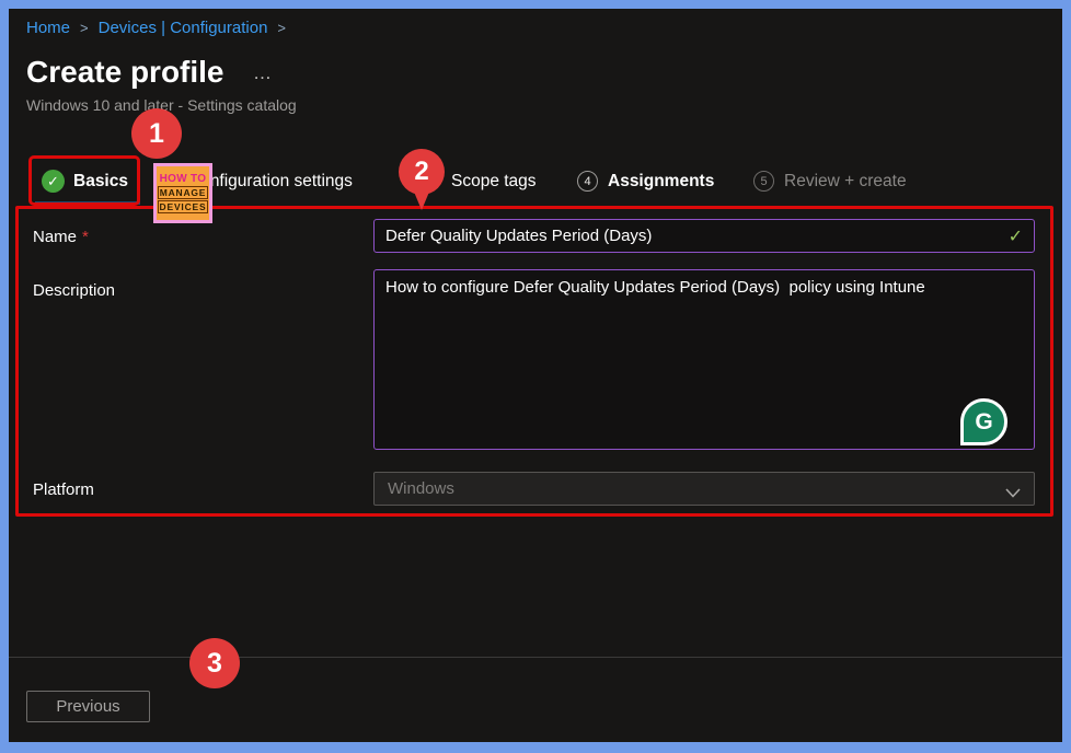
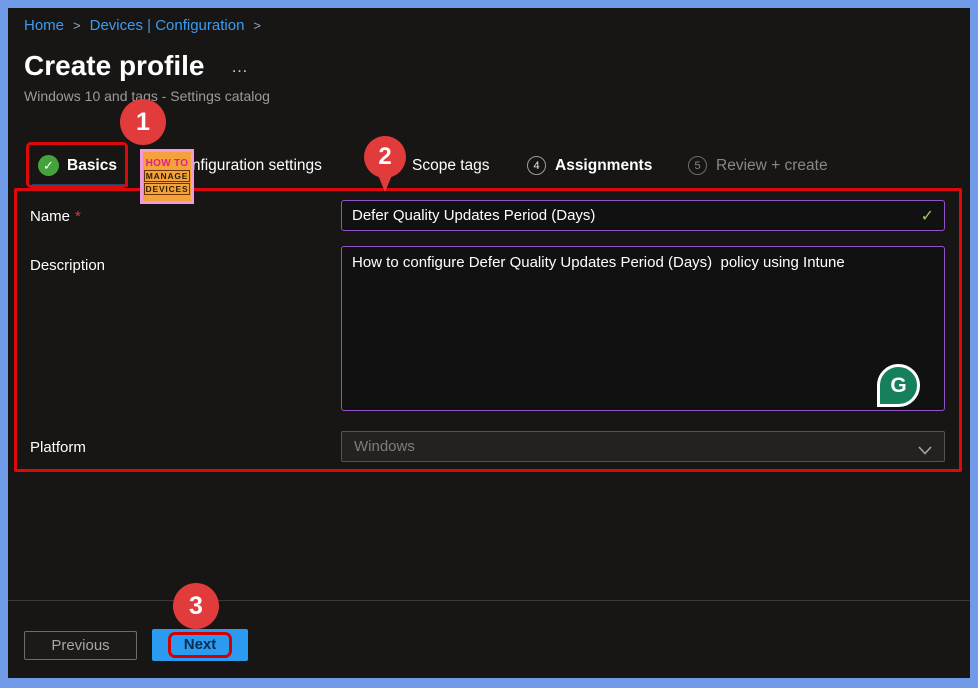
  Home
  >
  Devices | Configuration
  >
  Create profile
  …
- Windows 10 and later - Settings catalog
+ Windows 10 and tags - Settings catalog
  1
  ✓
  Basics
  nfiguration settings
  HOW TO
  MANAGE
  DEVICES
  2
  Scope tags
  4
  Assignments
  5
  Review + create
  Name *
  Defer Quality Updates Period (Days)
  ✓
  Description
  How to configure Defer Quality Updates Period (Days) policy using Intune
  G
  Platform
  Windows
  3
  Previous
+ Next
